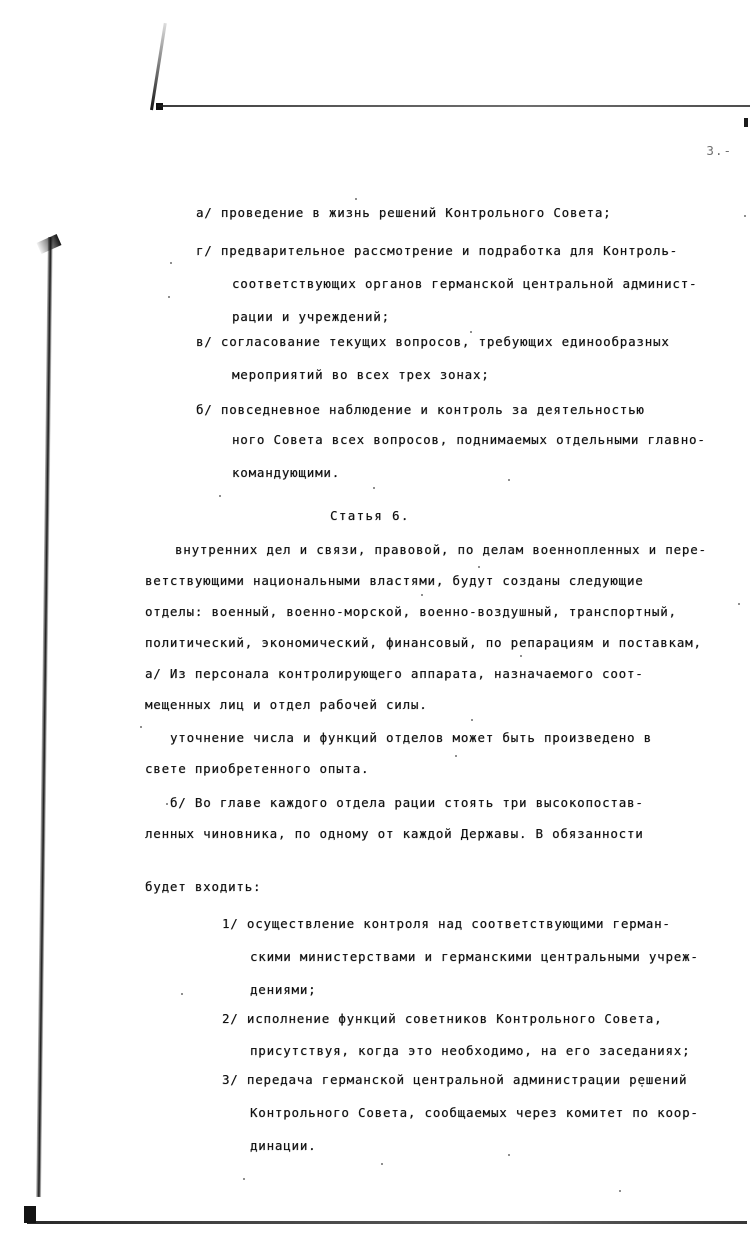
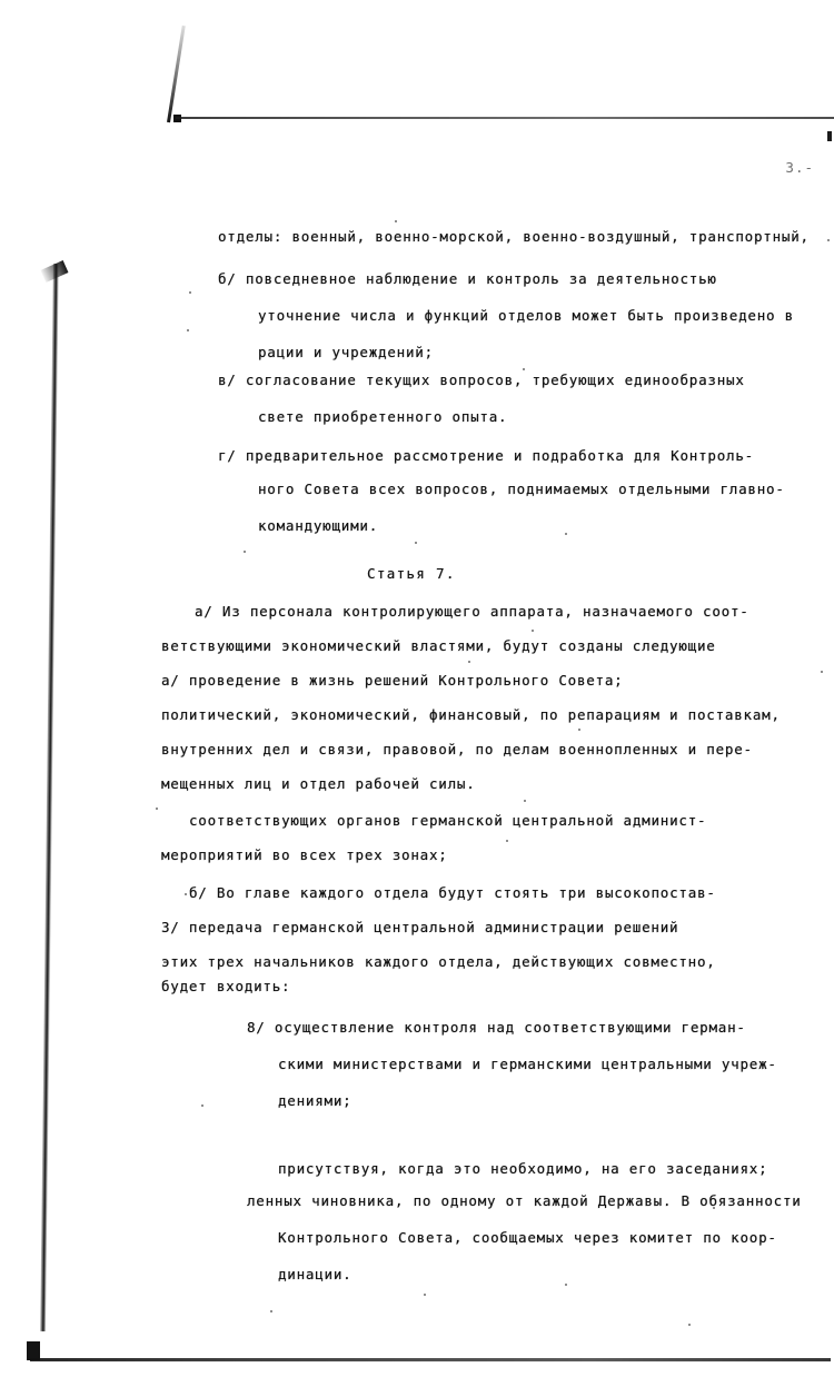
  3.-
- а/ проведение в жизнь решений Контрольного Совета;
+ отделы: военный, военно-морской, военно-воздушный, транспортный,
- г/ предварительное рассмотрение и подработка для Контроль-
+ б/ повседневное наблюдение и контроль за деятельностью
- соответствующих органов германской центральной админист-
+ уточнение числа и функций отделов может быть произведено в
  рации и учреждений;
  в/ согласование текущих вопросов, требующих единообразных
- мероприятий во всех трех зонах;
+ свете приобретенного опыта.
- б/ повседневное наблюдение и контроль за деятельностью
+ г/ предварительное рассмотрение и подработка для Контроль-
  ного Совета всех вопросов, поднимаемых отдельными главно-
  командующими.
- Статья 6.
+ Статья 7.
- внутренних дел и связи, правовой, по делам военнопленных и пере-
+ а/ Из персонала контролирующего аппарата, назначаемого соот-
- ветствующими национальными властями, будут созданы следующие
+ ветствующими экономический властями, будут созданы следующие
- отделы: военный, военно-морской, военно-воздушный, транспортный,
+ а/ проведение в жизнь решений Контрольного Совета;
  политический, экономический, финансовый, по репарациям и поставкам,
- а/ Из персонала контролирующего аппарата, назначаемого соот-
+ внутренних дел и связи, правовой, по делам военнопленных и пере-
  мещенных лиц и отдел рабочей силы.
- уточнение числа и функций отделов может быть произведено в
+ соответствующих органов германской центральной админист-
- свете приобретенного опыта.
+ мероприятий во всех трех зонах;
- б/ Во главе каждого отдела рации стоять три высокопостав-
+ б/ Во главе каждого отдела будут стоять три высокопостав-
- ленных чиновника, по одному от каждой Державы. В обязанности
+ 3/ передача германской центральной администрации решений
+ этих трех начальников каждого отдела, действующих совместно,
  будет входить:
- 1/ осуществление контроля над соответствующими герман-
+ 8/ осуществление контроля над соответствующими герман-
  скими министерствами и германскими центральными учреж-
  дениями;
- 2/ исполнение функций советников Контрольного Совета,
  присутствуя, когда это необходимо, на его заседаниях;
- 3/ передача германской центральной администрации решений
+ ленных чиновника, по одному от каждой Державы. В обязанности
  Контрольного Совета, сообщаемых через комитет по коор-
  динации.
